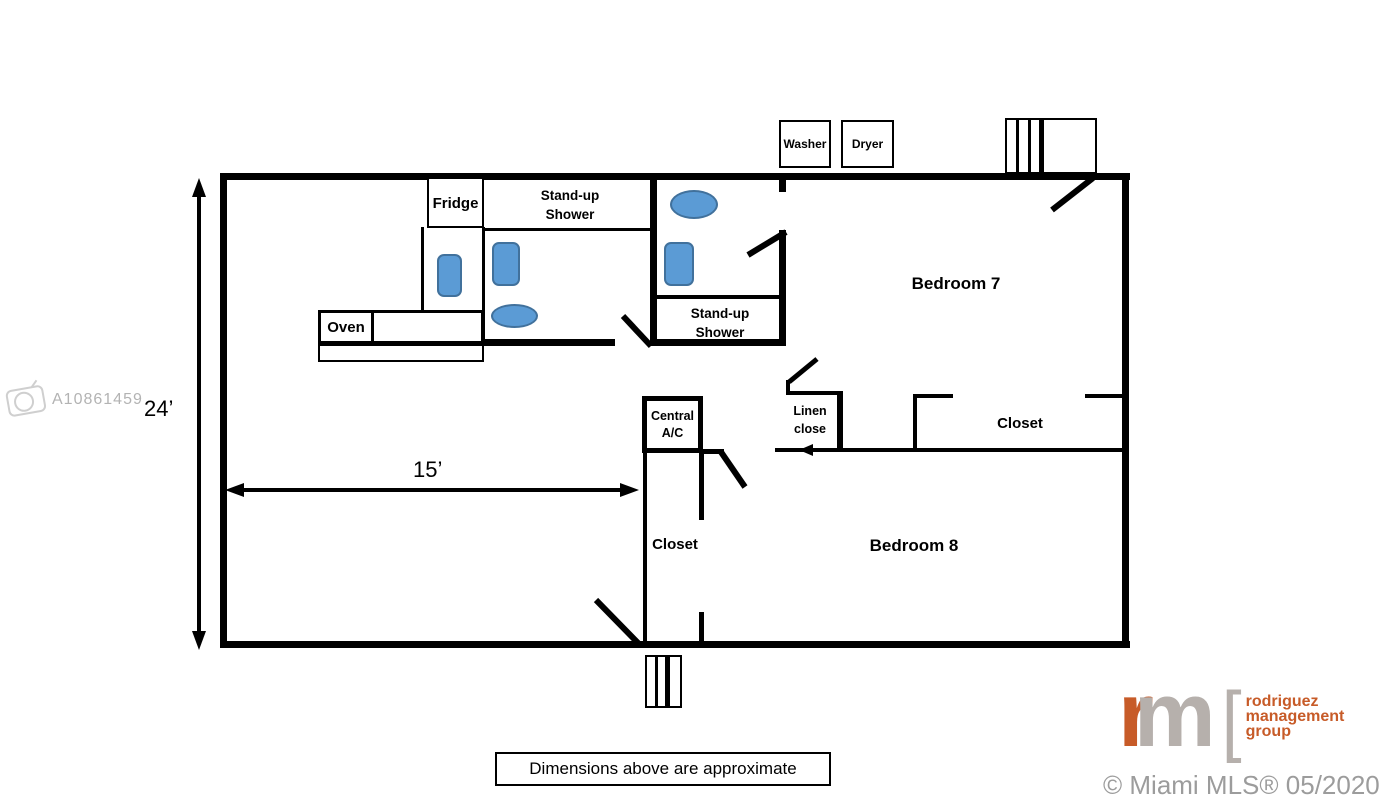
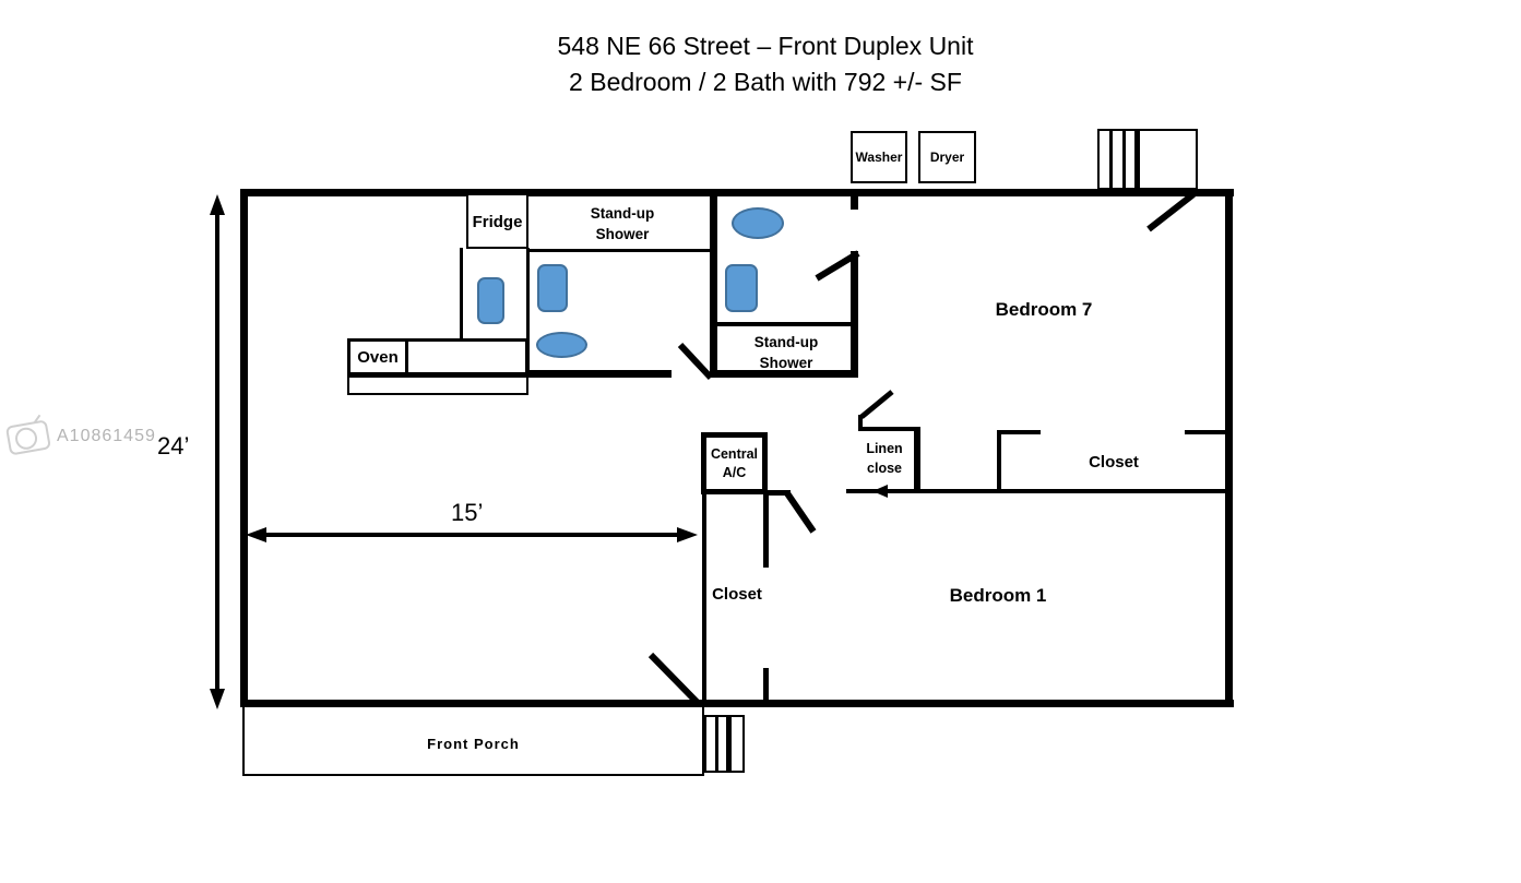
+ 548 NE 66 Street – Front Duplex Unit
+ 2 Bedroom / 2 Bath with 792 +/- SF
  Washer
  Dryer
+ Front Porch
  Fridge
  Oven
  Stand-up
  Shower
  Stand-up
  Shower
  Bedroom 7
  Linen
  close
  Closet
  Central
  A/C
  Closet
- Bedroom 8
+ Bedroom 1
  24’
  15’
  A10861459
- Dimensions above are approximate
- r
- m
- [
- rodriguez
- management
- group
- © Miami MLS® 05/2020
